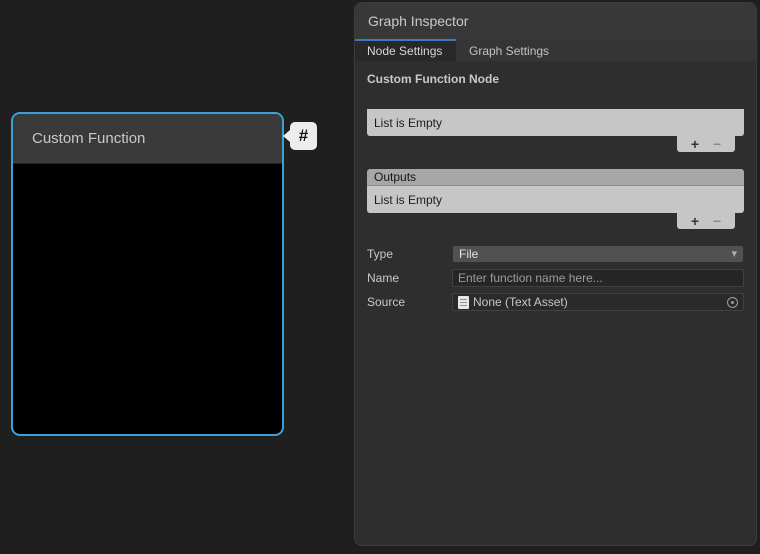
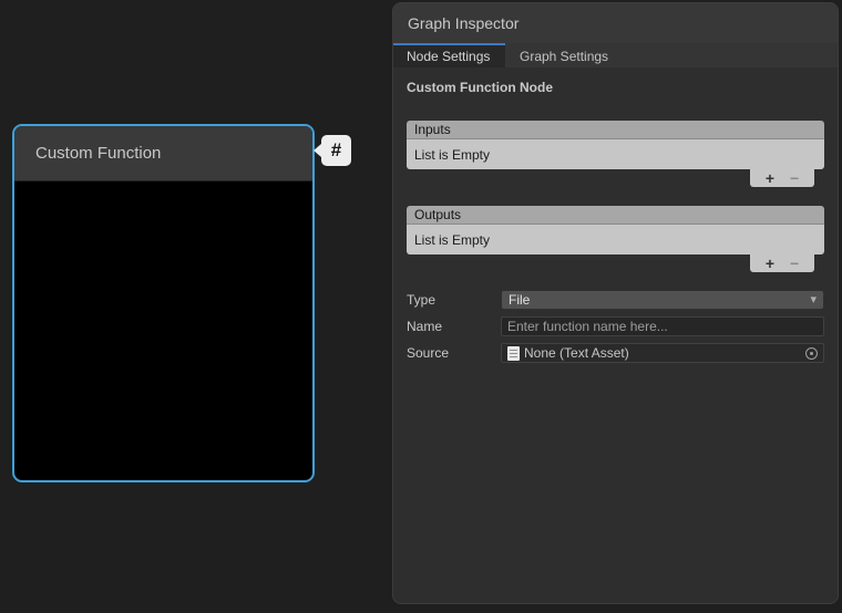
  Custom Function
  #
  Graph Inspector
  Node Settings
  Graph Settings
  Custom Function Node
+ Inputs
  List is Empty
  +
  −
  Outputs
  List is Empty
  +
  −
  Type
  File
  ▾
  Name
  Enter function name here...
  Source
  None (Text Asset)
